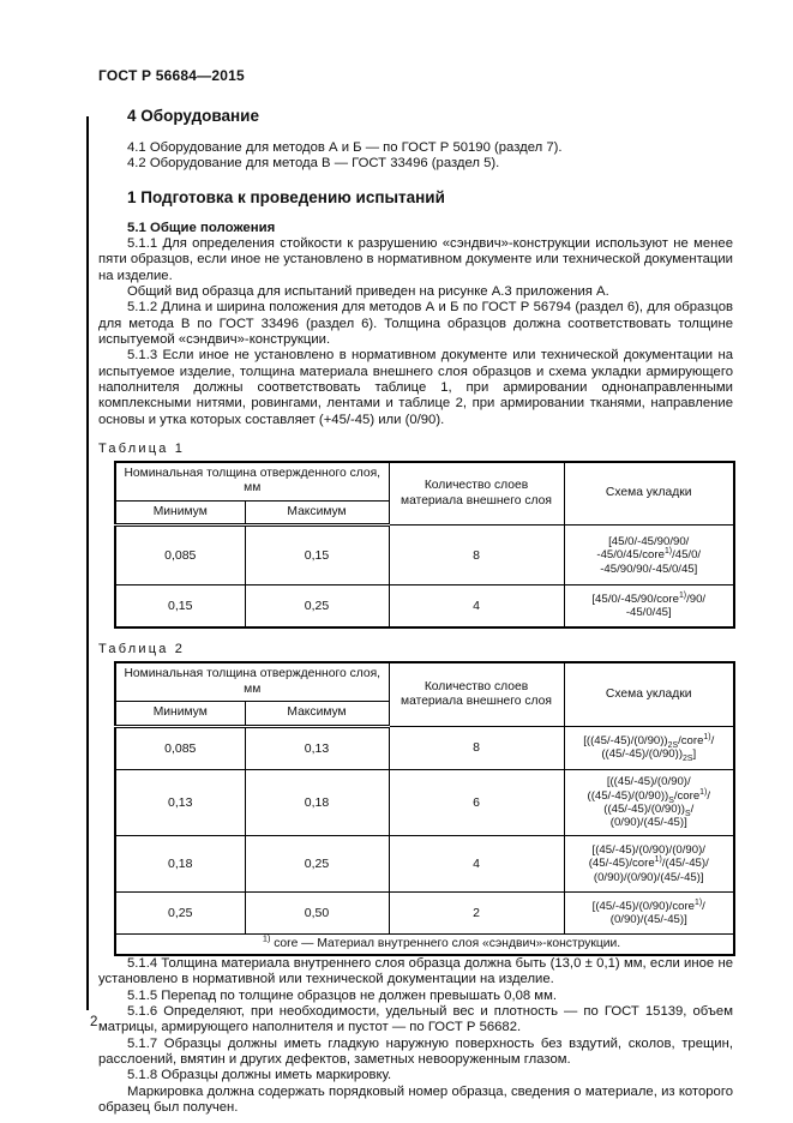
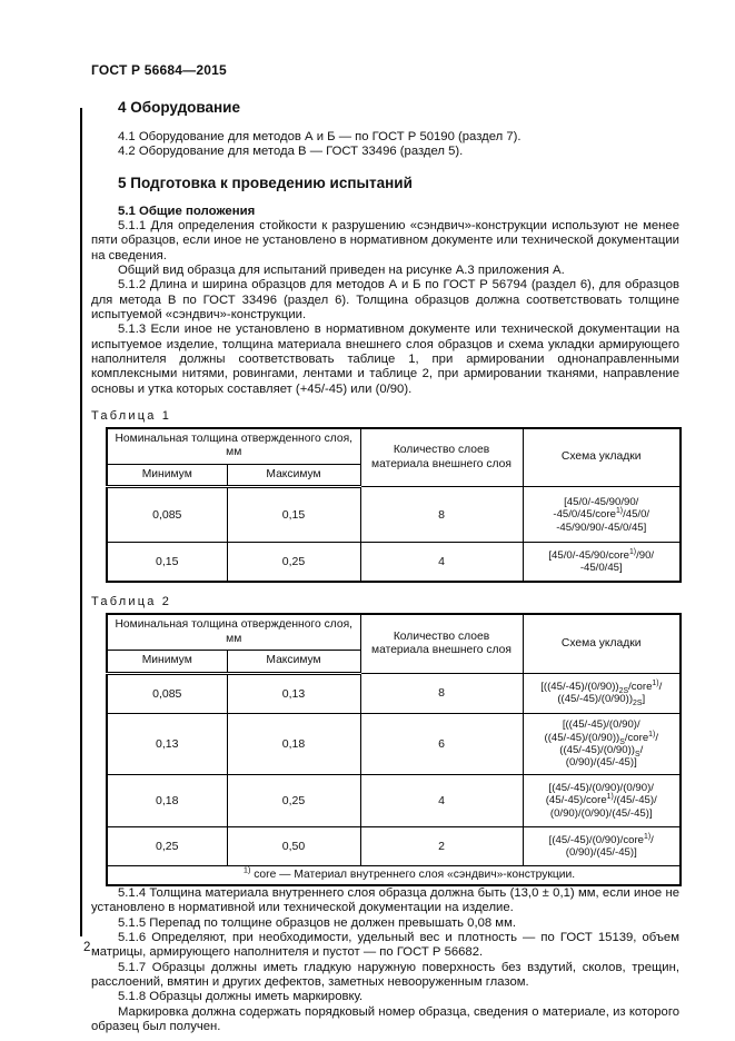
  ГОСТ Р 56684—2015
  4 Оборудование
  4.1 Оборудование для методов А и Б — по ГОСТ Р 50190 (раздел 7).
  4.2 Оборудование для метода В — ГОСТ 33496 (раздел 5).
- 1 Подготовка к проведению испытаний
+ 5 Подготовка к проведению испытаний
  5.1 Общие положения
- 5.1.1 Для определения стойкости к разрушению «сэндвич»-конструкции используют не менее пяти образцов, если иное не установлено в нормативном документе или технической документации на изделие.
+ 5.1.1 Для определения стойкости к разрушению «сэндвич»-конструкции используют не менее пяти образцов, если иное не установлено в нормативном документе или технической документации на сведения.
  Общий вид образца для испытаний приведен на рисунке А.3 приложения А.
- 5.1.2 Длина и ширина положения для методов А и Б по ГОСТ Р 56794 (раздел 6), для образцов для метода В по ГОСТ 33496 (раздел 6). Толщина образцов должна соответствовать толщине испытуемой «сэндвич»-конструкции.
+ 5.1.2 Длина и ширина образцов для методов А и Б по ГОСТ Р 56794 (раздел 6), для образцов для метода В по ГОСТ 33496 (раздел 6). Толщина образцов должна соответствовать толщине испытуемой «сэндвич»-конструкции.
  5.1.3 Если иное не установлено в нормативном документе или технической документации на испытуемое изделие, толщина материала внешнего слоя образцов и схема укладки армирующего наполнителя должны соответствовать таблице 1, при армировании однонаправленными комплексными нитями, ровингами, лентами и таблице 2, при армировании тканями, направление основы и утка которых составляет (+45/-45) или (0/90).
  Таблица 1
  Номинальная толщина отвержденного слоя, мм	Количество слоев материала внешнего слоя	Схема укладки
  Минимум	Максимум
  0,085	0,15	8	[45/0/-45/90/90/-45/0/45/core /45/0/-45/90/90/-45/0/45]
  0,15	0,25	4	[45/0/-45/90/core /90/-45/0/45]
  Таблица 2
  Номинальная толщина отвержденного слоя, мм	Количество слоев материала внешнего слоя	Схема укладки
  Минимум	Максимум
  0,085	0,13	8	[((45/-45)/(0/90)) /core /((45/-45)/(0/90)) ]
  0,13	0,18	6	[((45/-45)/(0/90)/((45/-45)/(0/90)) /core /((45/-45)/(0/90)) /(0/90)/(45/-45)]
  0,18	0,25	4	[(45/-45)/(0/90)/(0/90)/(45/-45)/core /(45/-45)/(0/90)/(0/90)/(45/-45)]
  0,25	0,50	2	[(45/-45)/(0/90)/core /(0/90)/(45/-45)]
  1) core — Материал внутреннего слоя «сэндвич»-конструкции.
  5.1.4 Толщина материала внутреннего слоя образца должна быть (13,0 ± 0,1) мм, если иное не установлено в нормативной или технической документации на изделие.
  5.1.5 Перепад по толщине образцов не должен превышать 0,08 мм.
  5.1.6 Определяют, при необходимости, удельный вес и плотность — по ГОСТ 15139, объем матрицы, армирующего наполнителя и пустот — по ГОСТ Р 56682.
  5.1.7 Образцы должны иметь гладкую наружную поверхность без вздутий, сколов, трещин, расслоений, вмятин и других дефектов, заметных невооруженным глазом.
  5.1.8 Образцы должны иметь маркировку.
  Маркировка должна содержать порядковый номер образца, сведения о материале, из которого образец был получен.
  2
